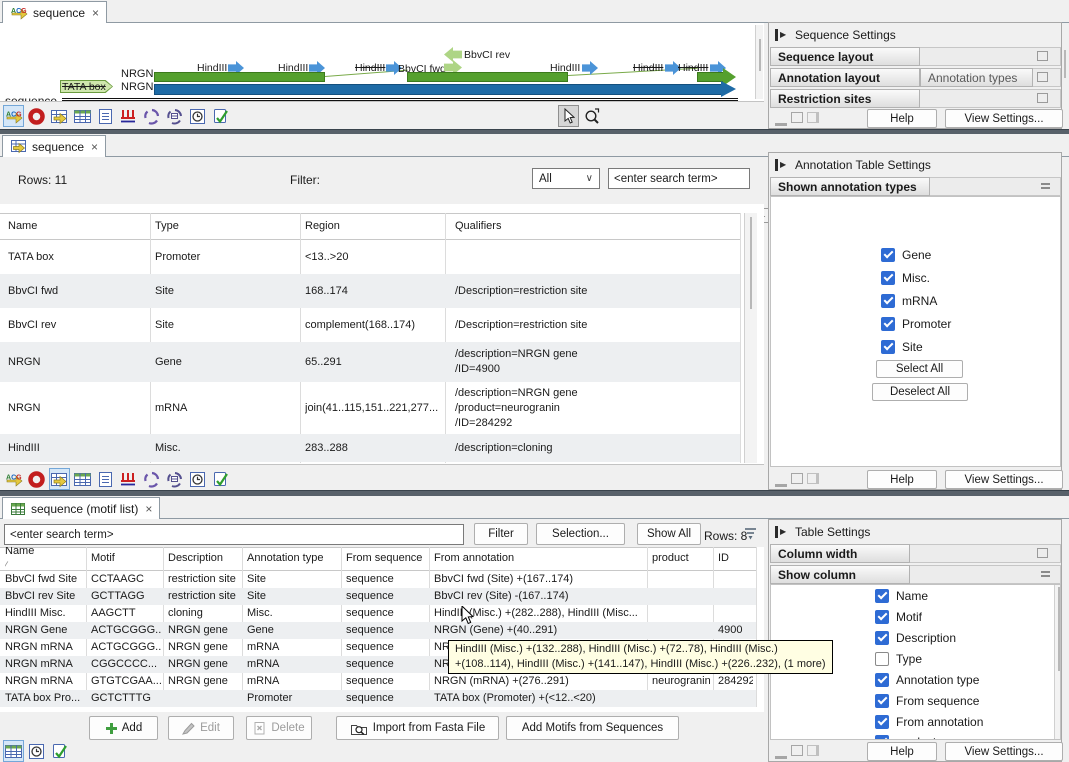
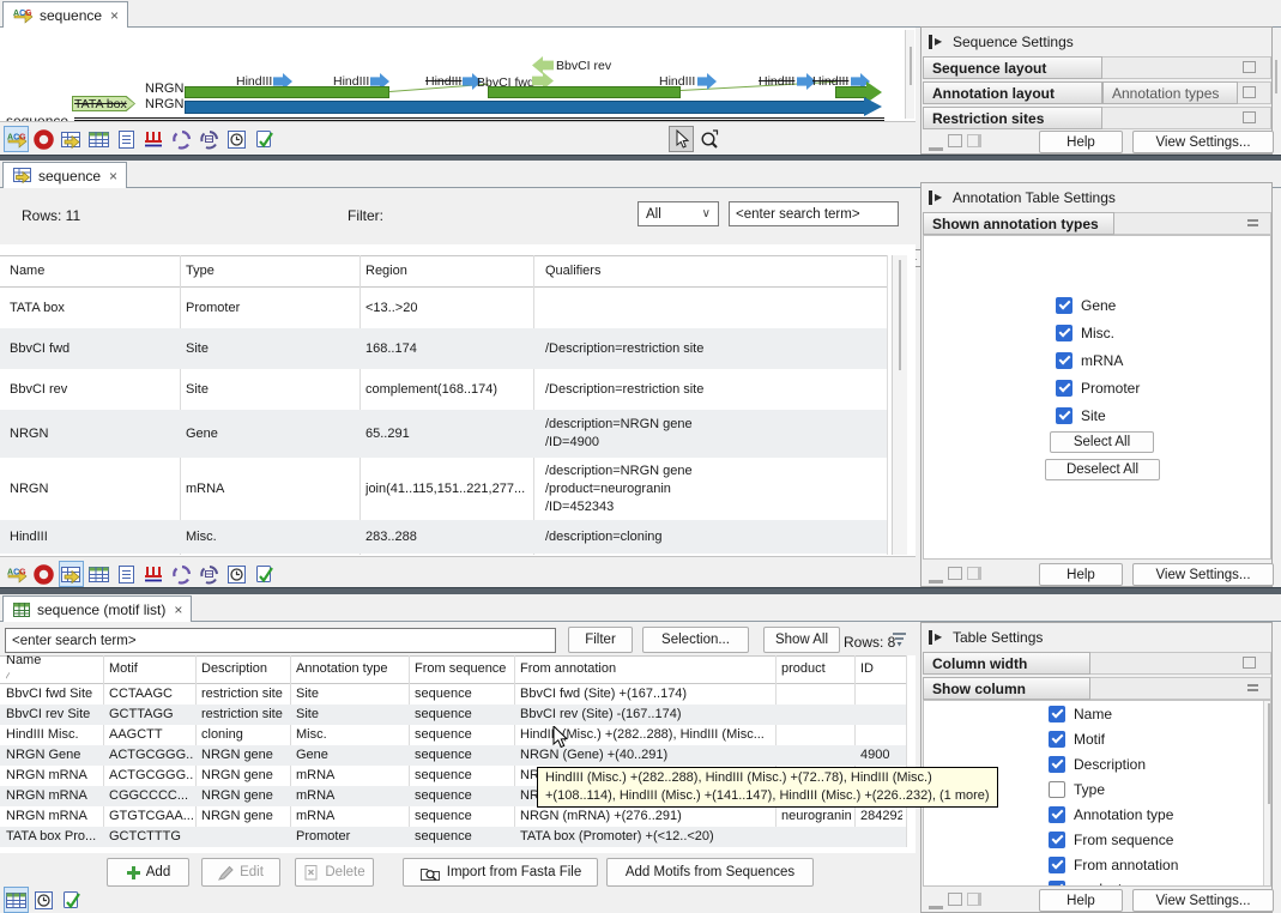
  sequence
  ×
  HindIII
  HindIII
  HindIII
  BbvCI fwd
  BbvCI rev
  HindIII
  HindIII
  HindIII
  NRGN
  NRGN
  TATA box
  ▶
  Sequence Settings
  Sequence layout
  Annotation layout
  Annotation types
  Restriction sites
  Help
  View Settings...
  sequence
  ×
  Rows: 11
  Filter:
  All
  ∨
  <enter search term>
  Name
  Type
  Region
  Qualifiers
  TATA box
  Promoter
  <13..>20
  BbvCI fwd
  Site
  168..174
  /Description=restriction site
  BbvCI rev
  Site
  complement(168..174)
  /Description=restriction site
  NRGN
  Gene
  65..291
  /description=NRGN gene
  /ID=4900
  NRGN
  mRNA
  join(41..115,151..221,277...
  /description=NRGN gene
  /product=neurogranin
- /ID=284292
+ /ID=452343
  HindIII
  Misc.
  283..288
  /description=cloning
  ▶
  Annotation Table Settings
  Shown annotation types
  Gene
  Misc.
  mRNA
  Promoter
  Site
  Select All
  Deselect All
  Help
  View Settings...
  sequence (motif list)
  ×
  <enter search term>
  Filter
  Selection...
  Show All
  Rows: 8
  Name
  ∕
  Motif
  Description
  Annotation type
  From sequence
  From annotation
  product
  ID
  BbvCI fwd Site
  CCTAAGC
  restriction site
  Site
  sequence
  BbvCI fwd (Site) +(167..174)
  BbvCI rev Site
  GCTTAGG
  restriction site
  Site
  sequence
  BbvCI rev (Site) -(167..174)
  HindIII Misc.
  AAGCTT
  cloning
  Misc.
  sequence
  HindII (Misc.) +(282..288), HindIII (Misc...
  NRGN Gene
  ACTGCGGG..
  NRGN gene
  Gene
  sequence
  NRGN (Gene) +(40..291)
  4900
  NRGN mRNA
  ACTGCGGG..
  NRGN gene
  mRNA
  sequence
  NRGN mRNA
  CGGCCCC...
  NRGN gene
  mRNA
  sequence
  NRGN mRNA
  GTGTCGAA...
  NRGN gene
  mRNA
  sequence
  NRGN (mRNA) +(276..291)
  neurogranin
  284292
  TATA box Pro...
  GCTCTTTG
  Promoter
  sequence
  TATA box (Promoter) +(<12..<20)
- HindIII (Misc.) +(132..288), HindIII (Misc.) +(72..78), HindIII (Misc.)
+ HindIII (Misc.) +(282..288), HindIII (Misc.) +(72..78), HindIII (Misc.)
  +(108..114), HindIII (Misc.) +(141..147), HindIII (Misc.) +(226..232), (1 more)
  Add
  Edit
  Delete
  Import from Fasta File
  Add Motifs from Sequences
  ▶
  Table Settings
  Column width
  Show column
  Name
  Motif
  Description
  Type
  Annotation type
  From sequence
  From annotation
  Help
  View Settings...
